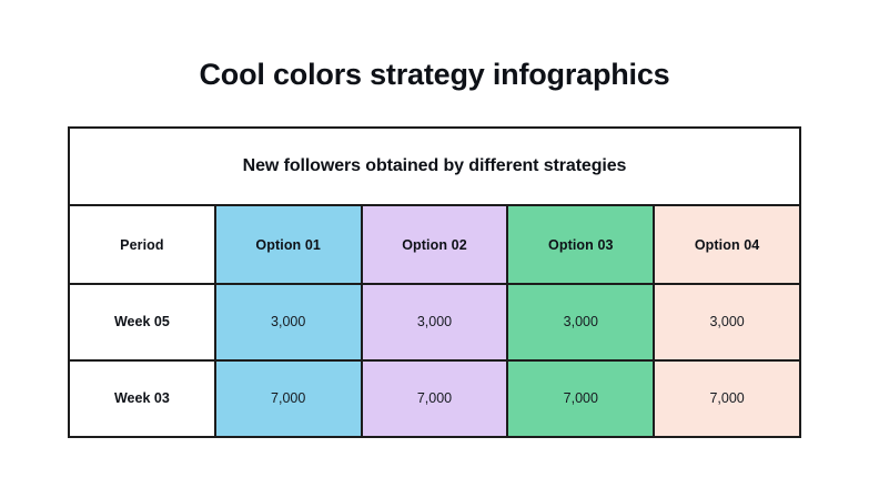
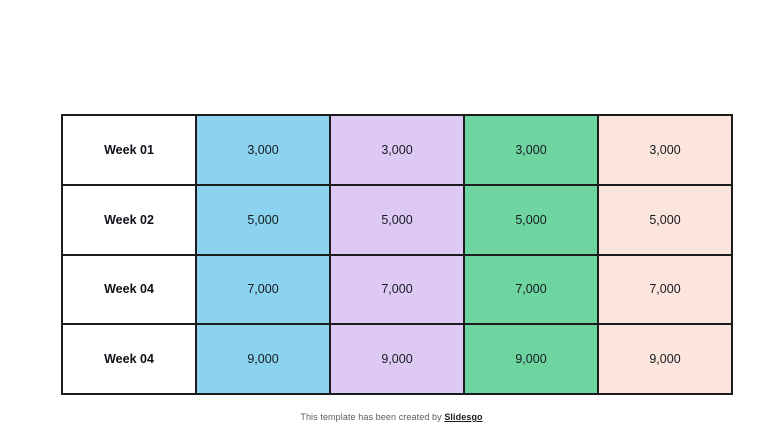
- Cool colors strategy infographics
- New followers obtained by different strategies
- Period	Option 01	Option 02	Option 03	Option 04
- Week 05	3,000	3,000	3,000	3,000
+ Week 01	3,000	3,000	3,000	3,000
+ Week 02	5,000	5,000	5,000	5,000
- Week 03	7,000	7,000	7,000	7,000
+ Week 04	7,000	7,000	7,000	7,000
+ Week 04	9,000	9,000	9,000	9,000
+ This template has been created by Slidesgo
